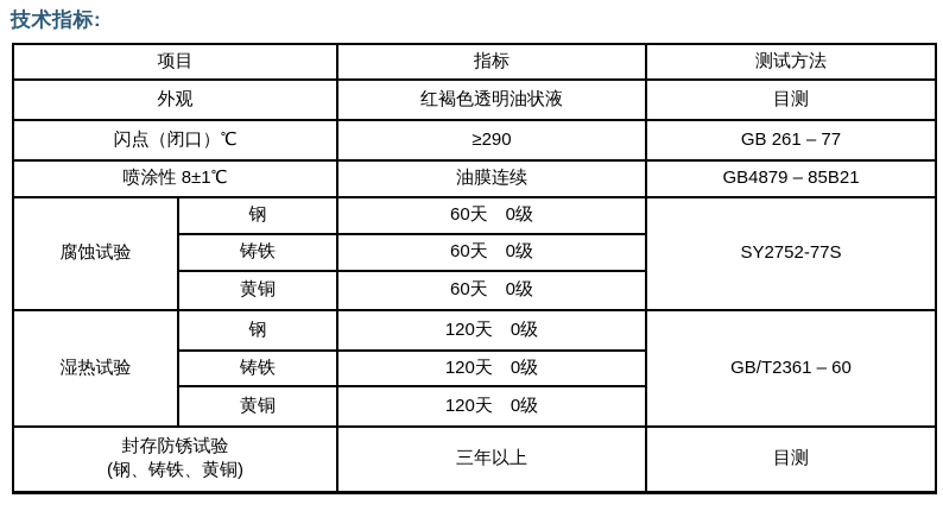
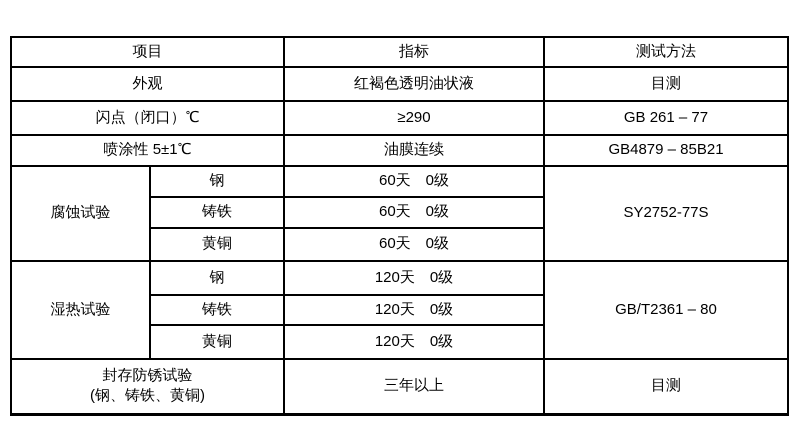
- 技术指标:
  项目	指标	测试方法
  外观	红褐色透明油状液	目测
  闪点（闭口）℃	≥290	GB 261 – 77
- 喷涂性 8±1℃	油膜连续	GB4879 – 85B21
+ 喷涂性 5±1℃	油膜连续	GB4879 – 85B21
  腐蚀试验	钢	60天 0级	SY2752-77S
  铸铁	60天 0级
  黄铜	60天 0级
- 湿热试验	钢	120天 0级	GB/T2361 – 60
+ 湿热试验	钢	120天 0级	GB/T2361 – 80
  铸铁	120天 0级
  黄铜	120天 0级
  封存防锈试验 (钢、铸铁、黄铜)	三年以上	目测
